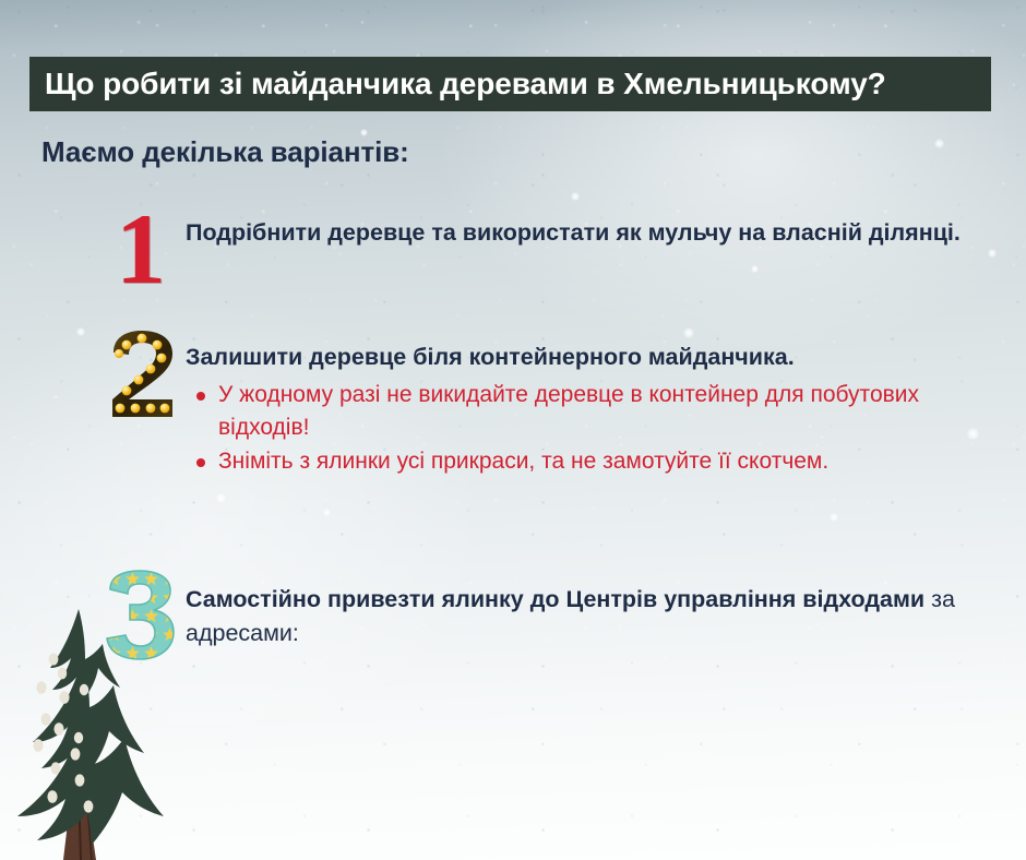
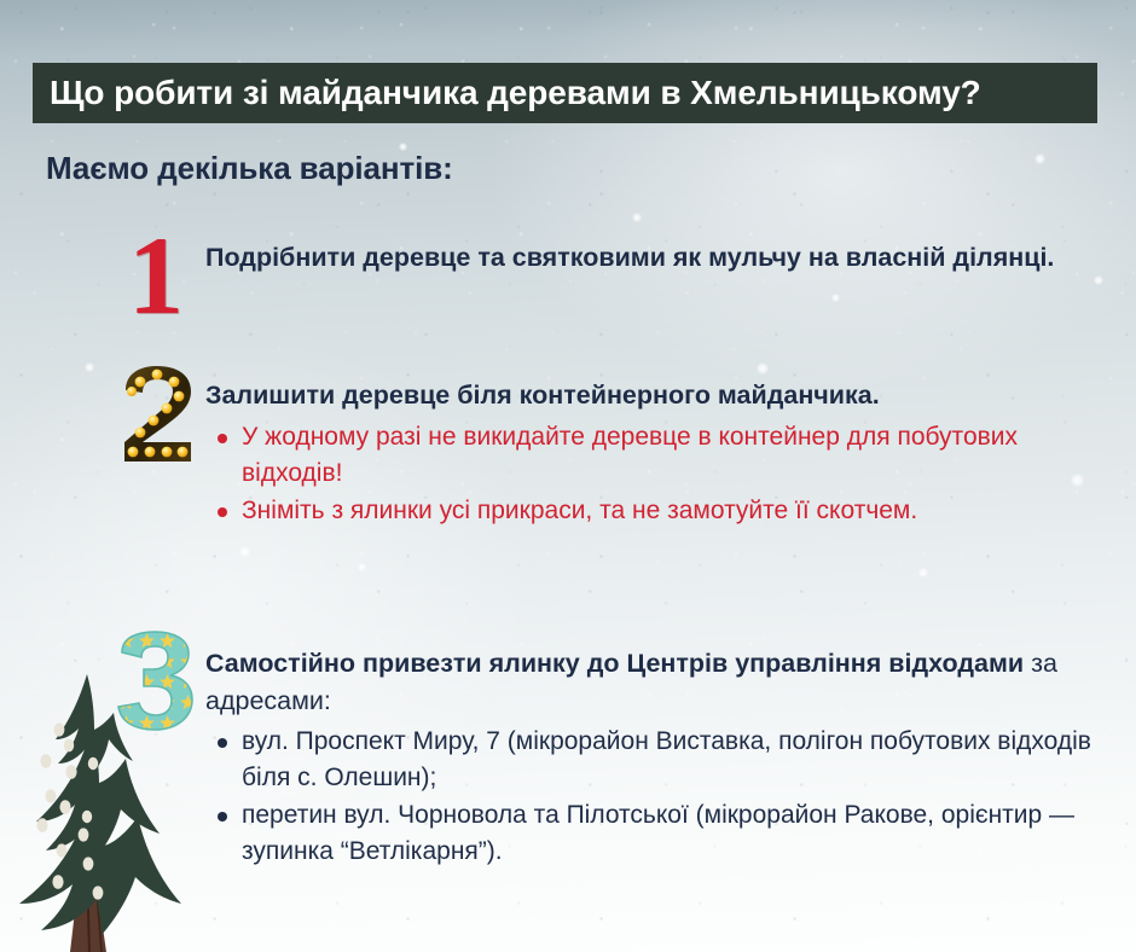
  Що робити зі майданчика деревами в Хмельницькому?
  Маємо декілька варіантів:
  1
- Подрібнити деревце та використати як мульчу на власній ділянці.
+ Подрібнити деревце та святковими як мульчу на власній ділянці.
  Залишити деревце біля контейнерного майданчика.
  У жодному разі не викидайте деревце в контейнер для побутових відходів!
  Зніміть з ялинки усі прикраси, та не замотуйте її скотчем.
  Самостійно привезти ялинку до Центрів управління відходами за адресами:
+ вул. Проспект Миру, 7 (мікрорайон Виставка, полігон побутових відходів біля с. Олешин);
+ перетин вул. Чорновола та Пілотської (мікрорайон Ракове, орієнтир — зупинка “Ветлікарня”).
